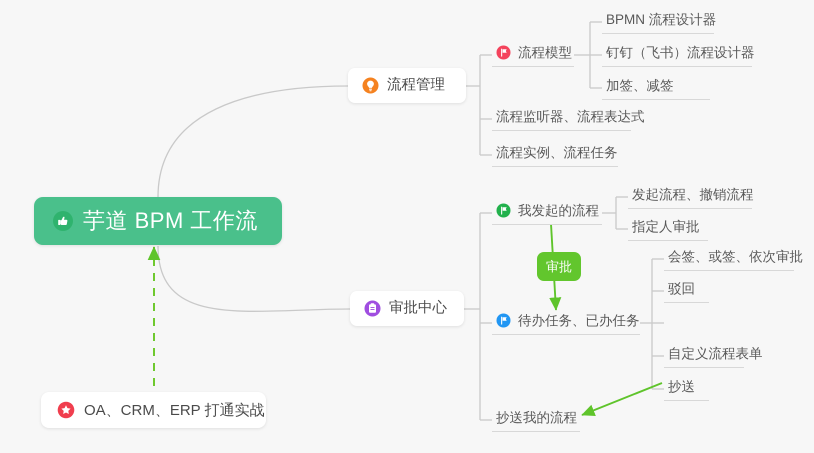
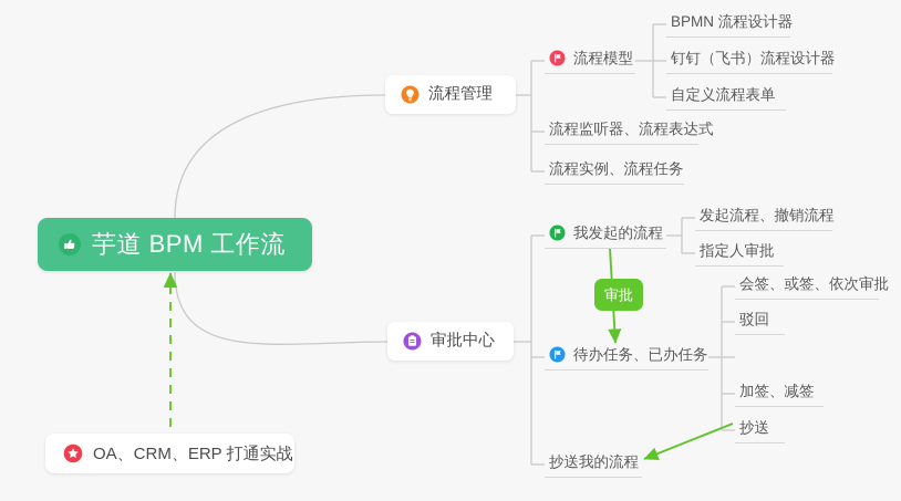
  芋道 BPM 工作流
  流程管理
  流程模型
  BPMN 流程设计器
  钉钉（飞书）流程设计器
- 加签、减签
+ 自定义流程表单
  流程监听器、流程表达式
  流程实例、流程任务
  审批中心
  我发起的流程
  发起流程、撤销流程
  指定人审批
  待办任务、已办任务
  会签、或签、依次审批
  驳回
- 自定义流程表单
+ 加签、减签
  抄送
  抄送我的流程
  审批
  OA、CRM、ERP 打通实战
